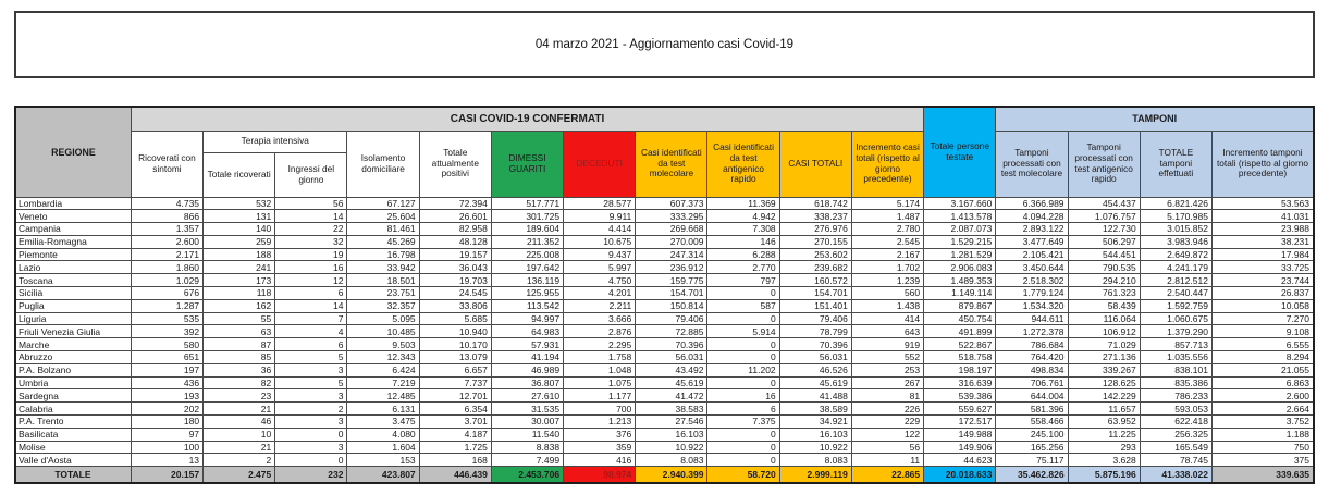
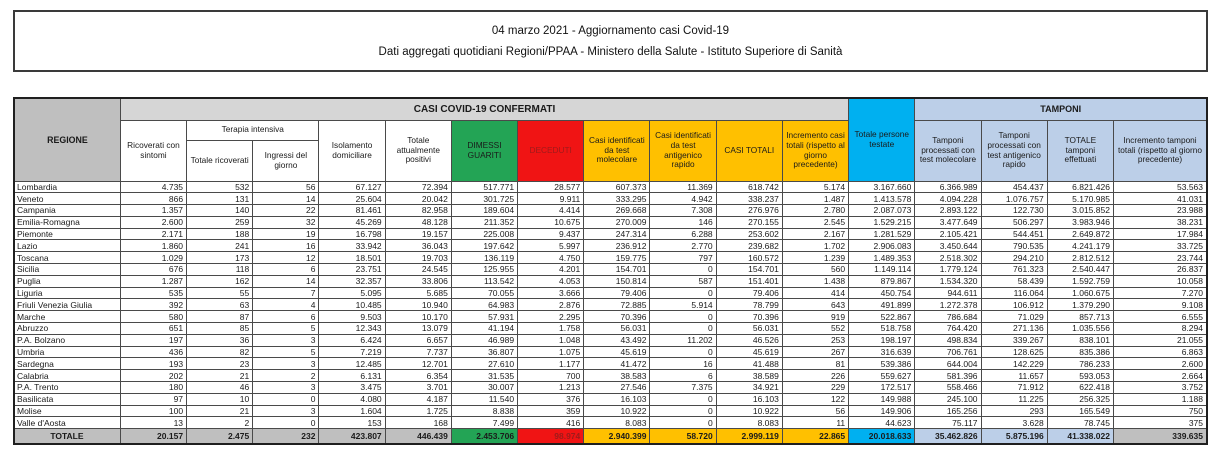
  04 marzo 2021 - Aggiornamento casi Covid-19
+ Dati aggregati quotidiani Regioni/PPAA - Ministero della Salute - Istituto Superiore di Sanità
  REGIONE	CASI COVID-19 CONFERMATI	Totale persone testate	TAMPONI
  Ricoverati con sintomi	Terapia intensiva	Isolamento domiciliare	Totale attualmente positivi	DIMESSI GUARITI	DECEDUTI	Casi identificati da test molecolare	Casi identificati da test antigenico rapido	CASI TOTALI	Incremento casi totali (rispetto al giorno precedente)	Tamponi processati con test molecolare	Tamponi processati con test antigenico rapido	TOTALE tamponi effettuati	Incremento tamponi totali (rispetto al giorno precedente)
  Totale ricoverati	Ingressi del giorno
  Lombardia	4.735	532	56	67.127	72.394	517.771	28.577	607.373	11.369	618.742	5.174	3.167.660	6.366.989	454.437	6.821.426	53.563
- Veneto	866	131	14	25.604	26.601	301.725	9.911	333.295	4.942	338.237	1.487	1.413.578	4.094.228	1.076.757	5.170.985	41.031
+ Veneto	866	131	14	25.604	20.042	301.725	9.911	333.295	4.942	338.237	1.487	1.413.578	4.094.228	1.076.757	5.170.985	41.031
  Campania	1.357	140	22	81.461	82.958	189.604	4.414	269.668	7.308	276.976	2.780	2.087.073	2.893.122	122.730	3.015.852	23.988
  Emilia-Romagna	2.600	259	32	45.269	48.128	211.352	10.675	270.009	146	270.155	2.545	1.529.215	3.477.649	506.297	3.983.946	38.231
  Piemonte	2.171	188	19	16.798	19.157	225.008	9.437	247.314	6.288	253.602	2.167	1.281.529	2.105.421	544.451	2.649.872	17.984
  Lazio	1.860	241	16	33.942	36.043	197.642	5.997	236.912	2.770	239.682	1.702	2.906.083	3.450.644	790.535	4.241.179	33.725
  Toscana	1.029	173	12	18.501	19.703	136.119	4.750	159.775	797	160.572	1.239	1.489.353	2.518.302	294.210	2.812.512	23.744
  Sicilia	676	118	6	23.751	24.545	125.955	4.201	154.701	0	154.701	560	1.149.114	1.779.124	761.323	2.540.447	26.837
- Puglia	1.287	162	14	32.357	33.806	113.542	2.211	150.814	587	151.401	1.438	879.867	1.534.320	58.439	1.592.759	10.058
+ Puglia	1.287	162	14	32.357	33.806	113.542	4.053	150.814	587	151.401	1.438	879.867	1.534.320	58.439	1.592.759	10.058
- Liguria	535	55	7	5.095	5.685	94.997	3.666	79.406	0	79.406	414	450.754	944.611	116.064	1.060.675	7.270
+ Liguria	535	55	7	5.095	5.685	70.055	3.666	79.406	0	79.406	414	450.754	944.611	116.064	1.060.675	7.270
  Friuli Venezia Giulia	392	63	4	10.485	10.940	64.983	2.876	72.885	5.914	78.799	643	491.899	1.272.378	106.912	1.379.290	9.108
  Marche	580	87	6	9.503	10.170	57.931	2.295	70.396	0	70.396	919	522.867	786.684	71.029	857.713	6.555
  Abruzzo	651	85	5	12.343	13.079	41.194	1.758	56.031	0	56.031	552	518.758	764.420	271.136	1.035.556	8.294
  P.A. Bolzano	197	36	3	6.424	6.657	46.989	1.048	43.492	11.202	46.526	253	198.197	498.834	339.267	838.101	21.055
  Umbria	436	82	5	7.219	7.737	36.807	1.075	45.619	0	45.619	267	316.639	706.761	128.625	835.386	6.863
  Sardegna	193	23	3	12.485	12.701	27.610	1.177	41.472	16	41.488	81	539.386	644.004	142.229	786.233	2.600
  Calabria	202	21	2	6.131	6.354	31.535	700	38.583	6	38.589	226	559.627	581.396	11.657	593.053	2.664
- P.A. Trento	180	46	3	3.475	3.701	30.007	1.213	27.546	7.375	34.921	229	172.517	558.466	63.952	622.418	3.752
+ P.A. Trento	180	46	3	3.475	3.701	30.007	1.213	27.546	7.375	34.921	229	172.517	558.466	71.912	622.418	3.752
  Basilicata	97	10	0	4.080	4.187	11.540	376	16.103	0	16.103	122	149.988	245.100	11.225	256.325	1.188
  Molise	100	21	3	1.604	1.725	8.838	359	10.922	0	10.922	56	149.906	165.256	293	165.549	750
  Valle d'Aosta	13	2	0	153	168	7.499	416	8.083	0	8.083	11	44.623	75.117	3.628	78.745	375
  TOTALE	20.157	2.475	232	423.807	446.439	2.453.706	98.974	2.940.399	58.720	2.999.119	22.865	20.018.633	35.462.826	5.875.196	41.338.022	339.635
